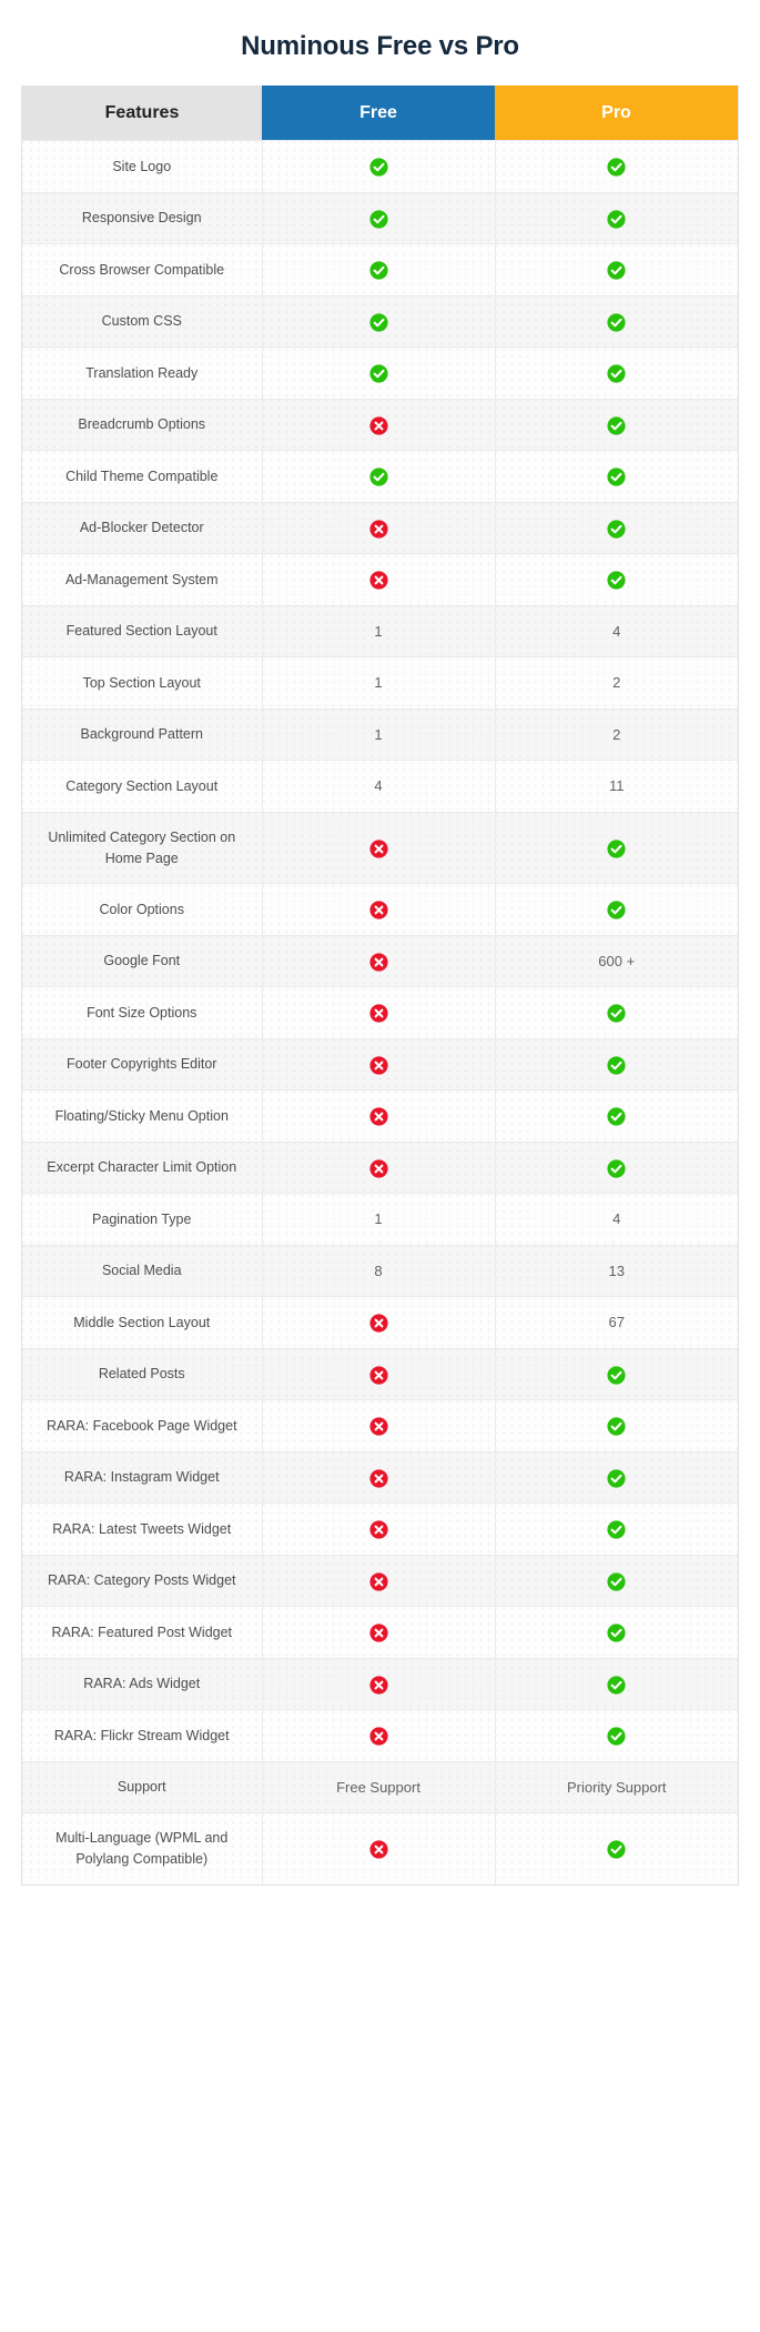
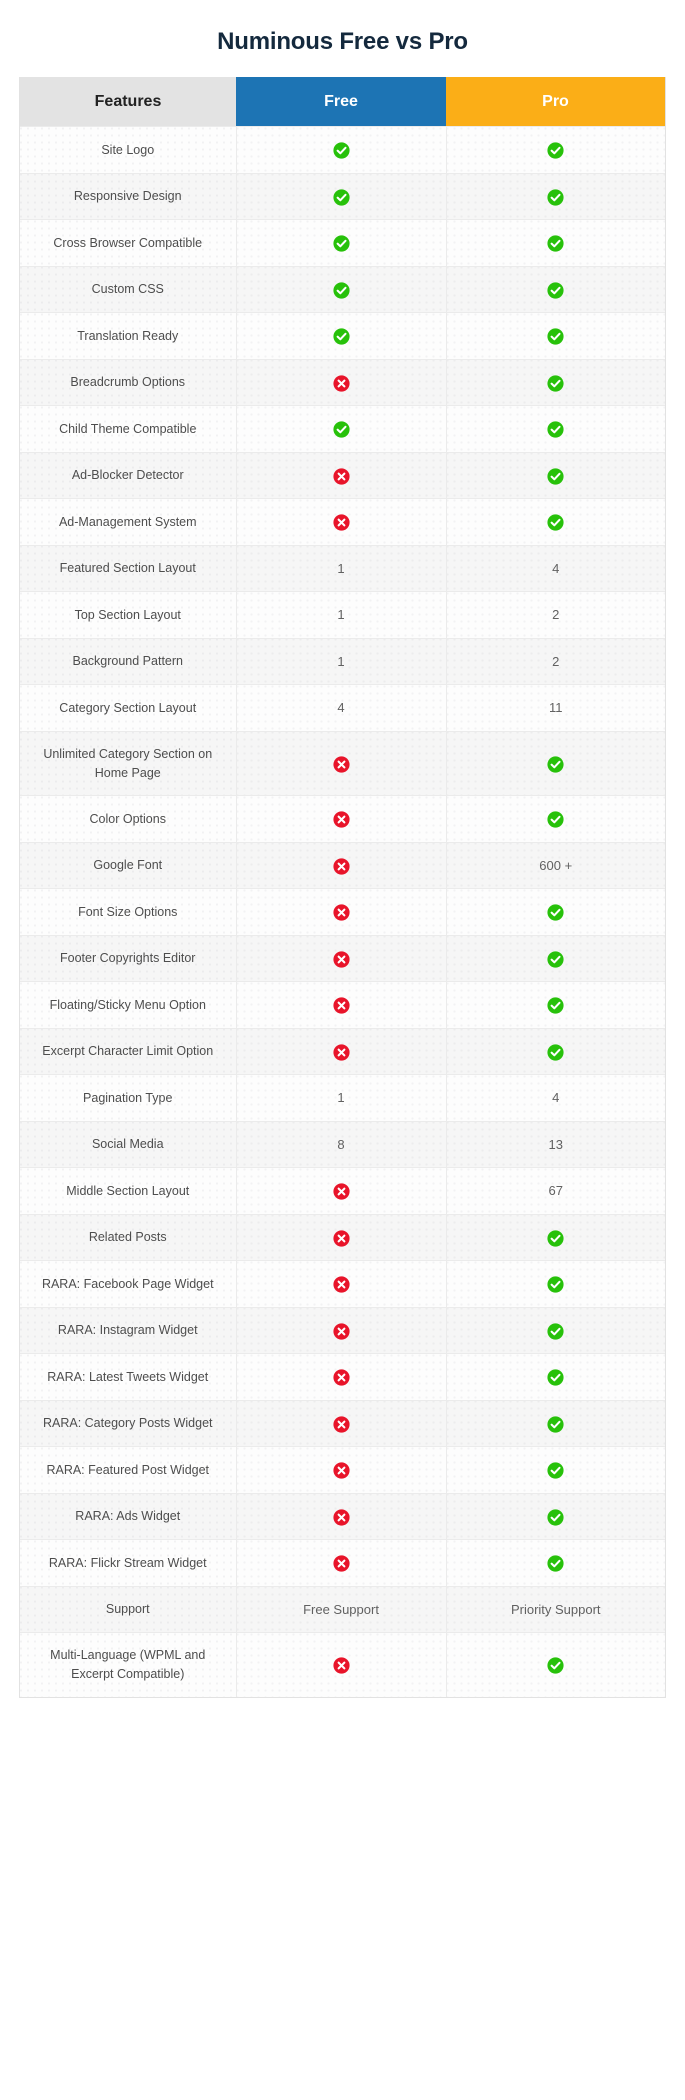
  Numinous Free vs Pro
  Features	Free	Pro
  Site Logo
  Responsive Design
  Cross Browser Compatible
  Custom CSS
  Translation Ready
  Breadcrumb Options
  Child Theme Compatible
  Ad-Blocker Detector
  Ad-Management System
  Featured Section Layout	1	4
  Top Section Layout	1	2
  Background Pattern	1	2
  Category Section Layout	4	11
  Unlimited Category Section on Home Page
  Color Options
  Google Font		600 +
  Font Size Options
  Footer Copyrights Editor
  Floating/Sticky Menu Option
  Excerpt Character Limit Option
  Pagination Type	1	4
  Social Media	8	13
  Middle Section Layout		67
  Related Posts
  RARA: Facebook Page Widget
  RARA: Instagram Widget
  RARA: Latest Tweets Widget
  RARA: Category Posts Widget
  RARA: Featured Post Widget
  RARA: Ads Widget
  RARA: Flickr Stream Widget
  Support	Free Support	Priority Support
- Multi-Language (WPML and Polylang Compatible)
+ Multi-Language (WPML and Excerpt Compatible)
